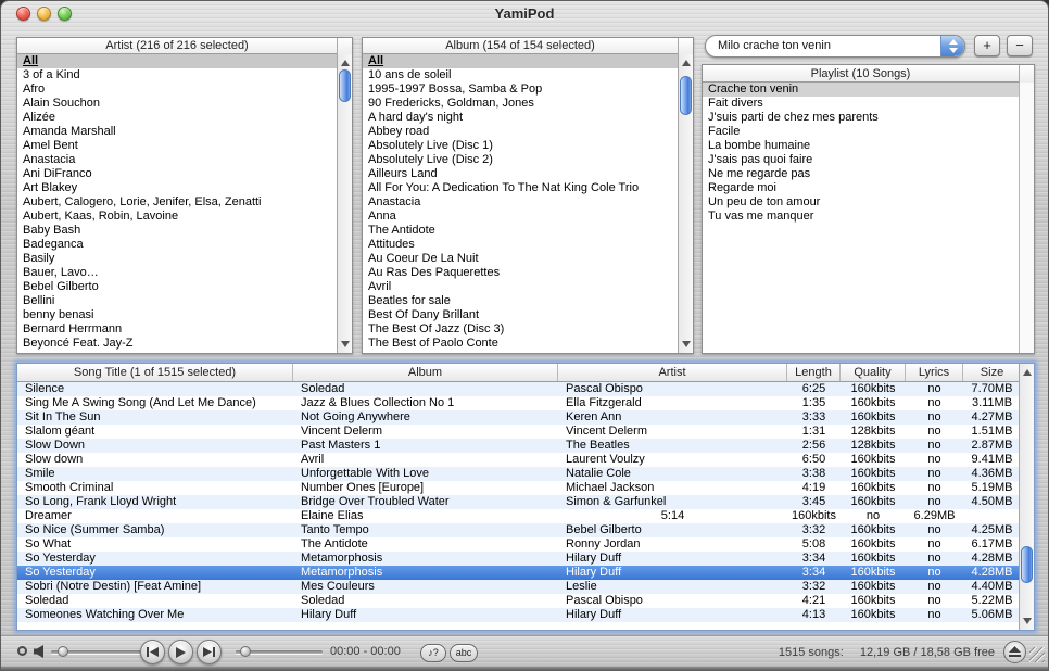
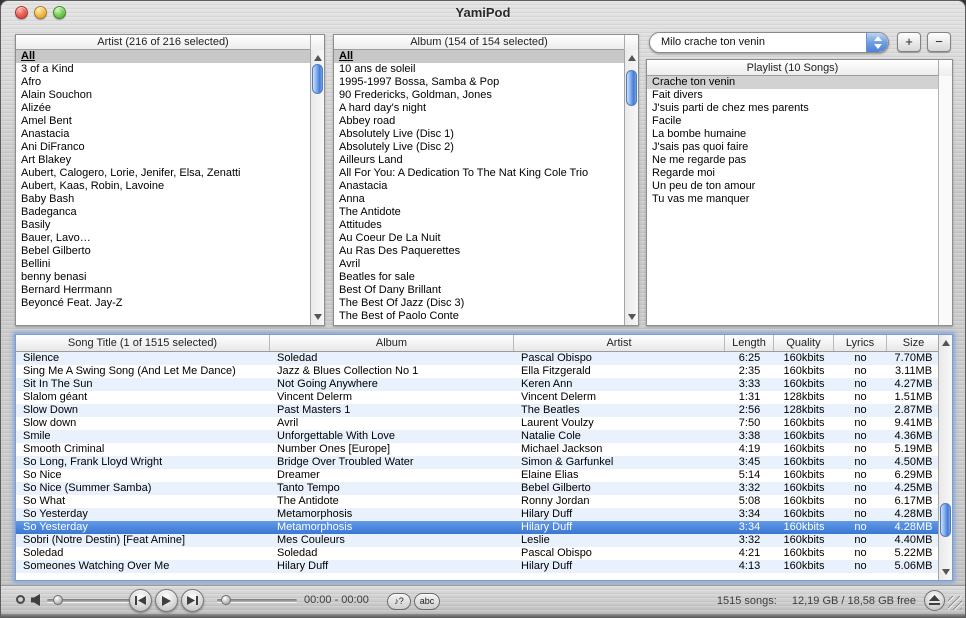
  YamiPod
  Artist (216 of 216 selected)
  All
  3 of a Kind
  Afro
  Alain Souchon
  Alizée
- Amanda Marshall
  Amel Bent
  Anastacia
  Ani DiFranco
  Art Blakey
  Aubert, Calogero, Lorie, Jenifer, Elsa, Zenatti
  Aubert, Kaas, Robin, Lavoine
  Baby Bash
  Badeganca
  Basily
  Bauer, Lavo…
  Bebel Gilberto
  Bellini
  benny benasi
  Bernard Herrmann
  Beyoncé Feat. Jay-Z
  Album (154 of 154 selected)
  All
  10 ans de soleil
  1995-1997 Bossa, Samba & Pop
  90 Fredericks, Goldman, Jones
  A hard day's night
  Abbey road
  Absolutely Live (Disc 1)
  Absolutely Live (Disc 2)
  Ailleurs Land
  All For You: A Dedication To The Nat King Cole Trio
  Anastacia
  Anna
  The Antidote
  Attitudes
  Au Coeur De La Nuit
  Au Ras Des Paquerettes
  Avril
  Beatles for sale
  Best Of Dany Brillant
  The Best Of Jazz (Disc 3)
  The Best of Paolo Conte
  Milo crache ton venin
  +
  −
  Playlist (10 Songs)
  Crache ton venin
  Fait divers
  J'suis parti de chez mes parents
  Facile
  La bombe humaine
  J'sais pas quoi faire
  Ne me regarde pas
  Regarde moi
  Un peu de ton amour
  Tu vas me manquer
  Song Title (1 of 1515 selected)
  Album
  Artist
  Length
  Quality
  Lyrics
  Size
  Silence
  Soledad
  Pascal Obispo
  6:25
  160kbits
  no
  7.70MB
  Sing Me A Swing Song (And Let Me Dance)
  Jazz & Blues Collection No 1
  Ella Fitzgerald
- 1:35
+ 2:35
  160kbits
  no
  3.11MB
  Sit In The Sun
  Not Going Anywhere
  Keren Ann
  3:33
  160kbits
  no
  4.27MB
  Slalom géant
  Vincent Delerm
  Vincent Delerm
  1:31
  128kbits
  no
  1.51MB
  Slow Down
  Past Masters 1
  The Beatles
  2:56
  128kbits
  no
  2.87MB
  Slow down
  Avril
  Laurent Voulzy
- 6:50
+ 7:50
  160kbits
  no
  9.41MB
  Smile
  Unforgettable With Love
  Natalie Cole
  3:38
  160kbits
  no
  4.36MB
  Smooth Criminal
  Number Ones [Europe]
  Michael Jackson
  4:19
  160kbits
  no
  5.19MB
  So Long, Frank Lloyd Wright
  Bridge Over Troubled Water
  Simon & Garfunkel
  3:45
  160kbits
  no
  4.50MB
+ So Nice
  Dreamer
  Elaine Elias
  5:14
  160kbits
  no
  6.29MB
  So Nice (Summer Samba)
  Tanto Tempo
  Bebel Gilberto
  3:32
  160kbits
  no
  4.25MB
  So What
  The Antidote
  Ronny Jordan
  5:08
  160kbits
  no
  6.17MB
  So Yesterday
  Metamorphosis
  Hilary Duff
  3:34
  160kbits
  no
  4.28MB
  So Yesterday
  Metamorphosis
  Hilary Duff
  3:34
  160kbits
  no
  4.28MB
  Sobri (Notre Destin) [Feat Amine]
  Mes Couleurs
  Leslie
  3:32
  160kbits
  no
  4.40MB
  Soledad
  Soledad
  Pascal Obispo
  4:21
  160kbits
  no
  5.22MB
  Someones Watching Over Me
  Hilary Duff
  Hilary Duff
  4:13
  160kbits
  no
  5.06MB
  00:00 - 00:00
  ♪?
  abc
  1515 songs: 12,19 GB / 18,58 GB free
